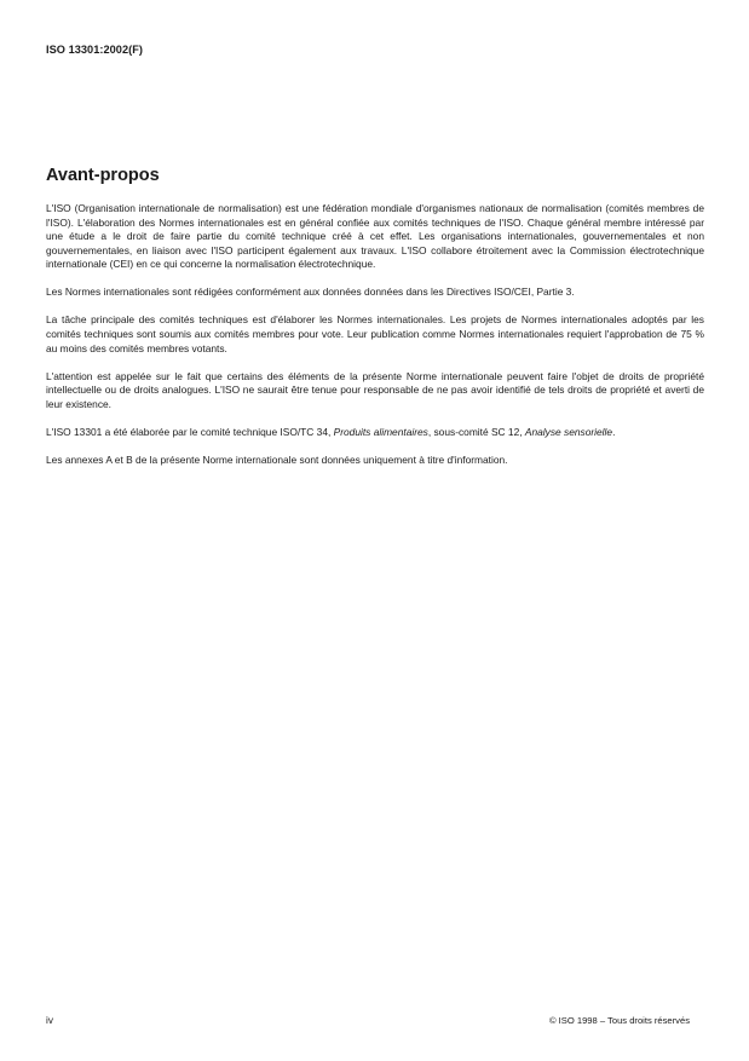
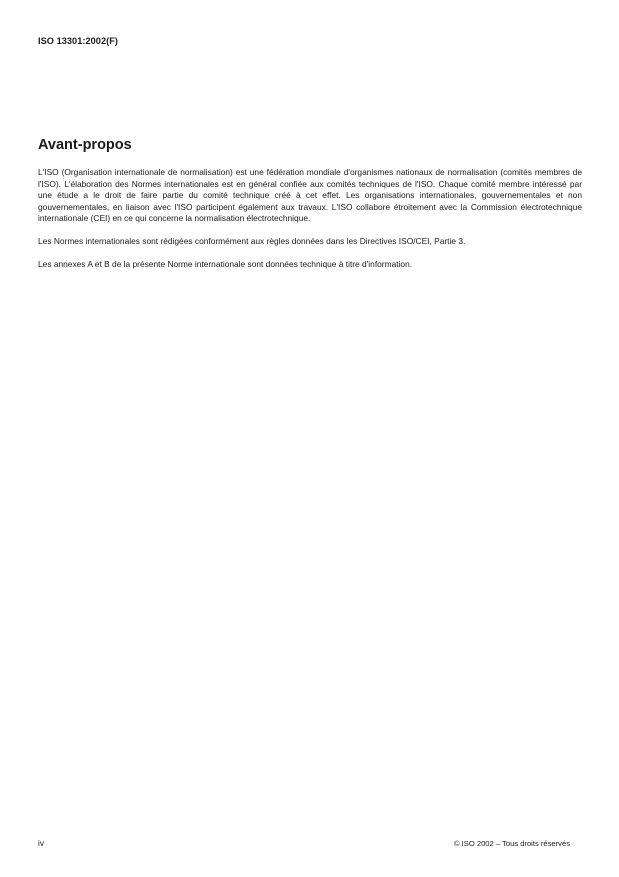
  ISO 13301:2002(F)
  Avant-propos
- L'ISO (Organisation internationale de normalisation) est une fédération mondiale d'organismes nationaux de normalisation (comités membres de l'ISO). L'élaboration des Normes internationales est en général confiée aux comités techniques de l'ISO. Chaque général membre intéressé par une étude a le droit de faire partie du comité technique créé à cet effet. Les organisations internationales, gouvernementales et non gouvernementales, en liaison avec l'ISO participent également aux travaux. L'ISO collabore étroitement avec la Commission électrotechnique internationale (CEI) en ce qui concerne la normalisation électrotechnique.
+ L'ISO (Organisation internationale de normalisation) est une fédération mondiale d'organismes nationaux de normalisation (comités membres de l'ISO). L'élaboration des Normes internationales est en général confiée aux comités techniques de l'ISO. Chaque comité membre intéressé par une étude a le droit de faire partie du comité technique créé à cet effet. Les organisations internationales, gouvernementales et non gouvernementales, en liaison avec l'ISO participent également aux travaux. L'ISO collabore étroitement avec la Commission électrotechnique internationale (CEI) en ce qui concerne la normalisation électrotechnique.
- Les Normes internationales sont rédigées conformément aux données données dans les Directives ISO/CEI, Partie 3.
+ Les Normes internationales sont rédigées conformément aux règles données dans les Directives ISO/CEI, Partie 3.
- La tâche principale des comités techniques est d'élaborer les Normes internationales. Les projets de Normes internationales adoptés par les comités techniques sont soumis aux comités membres pour vote. Leur publication comme Normes internationales requiert l'approbation de 75 % au moins des comités membres votants.
- L'attention est appelée sur le fait que certains des éléments de la présente Norme internationale peuvent faire l'objet de droits de propriété intellectuelle ou de droits analogues. L'ISO ne saurait être tenue pour responsable de ne pas avoir identifié de tels droits de propriété et averti de leur existence.
- L'ISO 13301 a été élaborée par le comité technique ISO/TC 34, Produits alimentaires, sous-comité SC 12, Analyse sensorielle.
- Les annexes A et B de la présente Norme internationale sont données uniquement à titre d'information.
+ Les annexes A et B de la présente Norme internationale sont données technique à titre d'information.
  iv
- © ISO 1998 – Tous droits réservés
+ © ISO 2002 – Tous droits réservés
